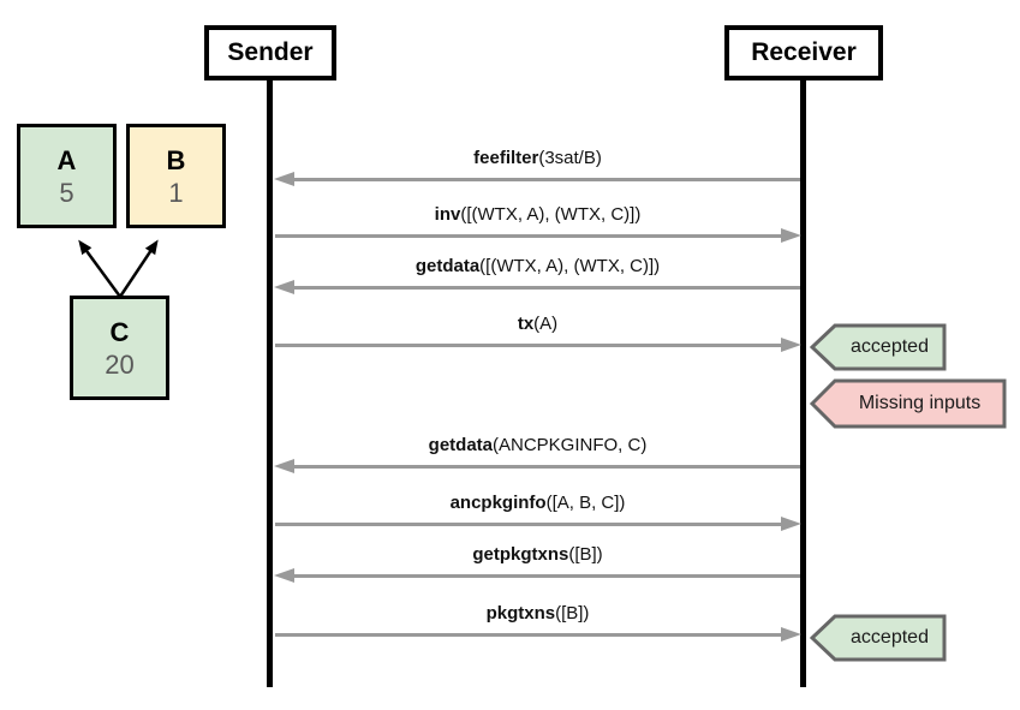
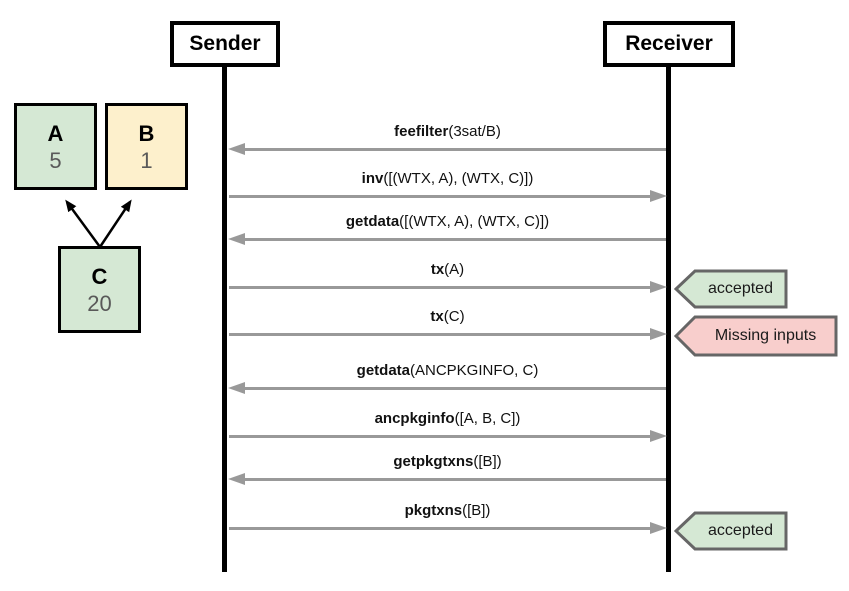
  Sender
  Receiver
  A
  5
  B
  1
  C
  20
  feefilter(3sat/B)
  inv([(WTX, A), (WTX, C)])
  getdata([(WTX, A), (WTX, C)])
  tx(A)
+ tx(C)
  getdata(ANCPKGINFO, C)
  ancpkginfo([A, B, C])
  getpkgtxns([B])
  pkgtxns([B])
  accepted
  Missing inputs
  accepted
